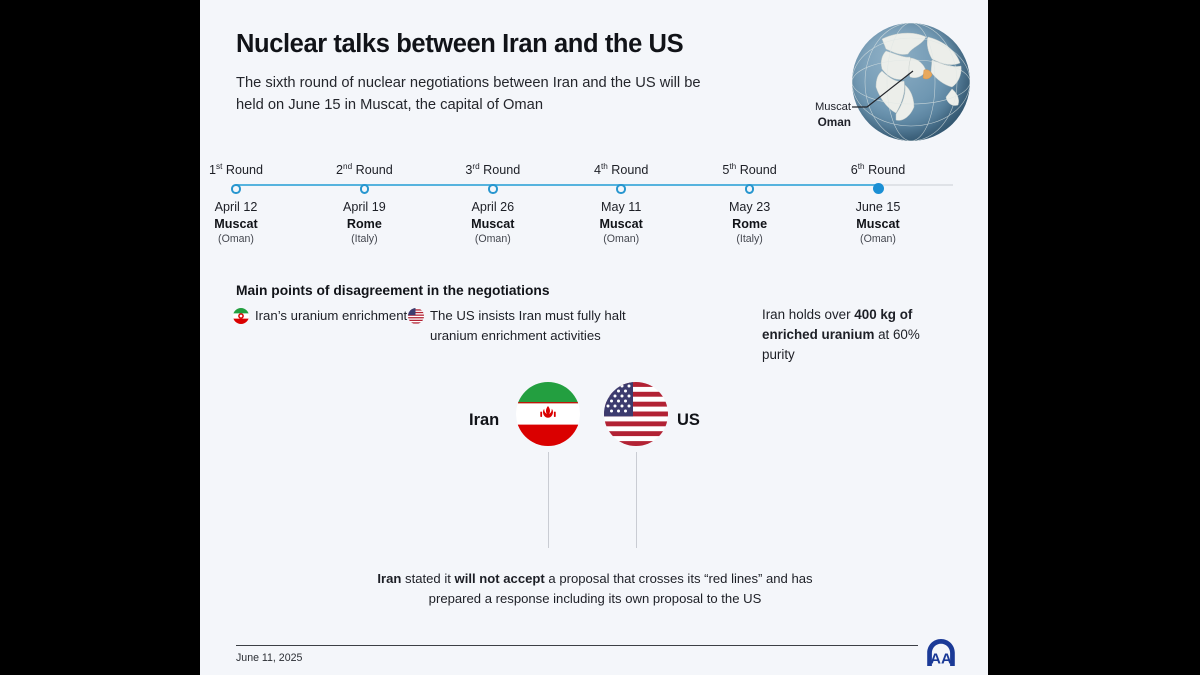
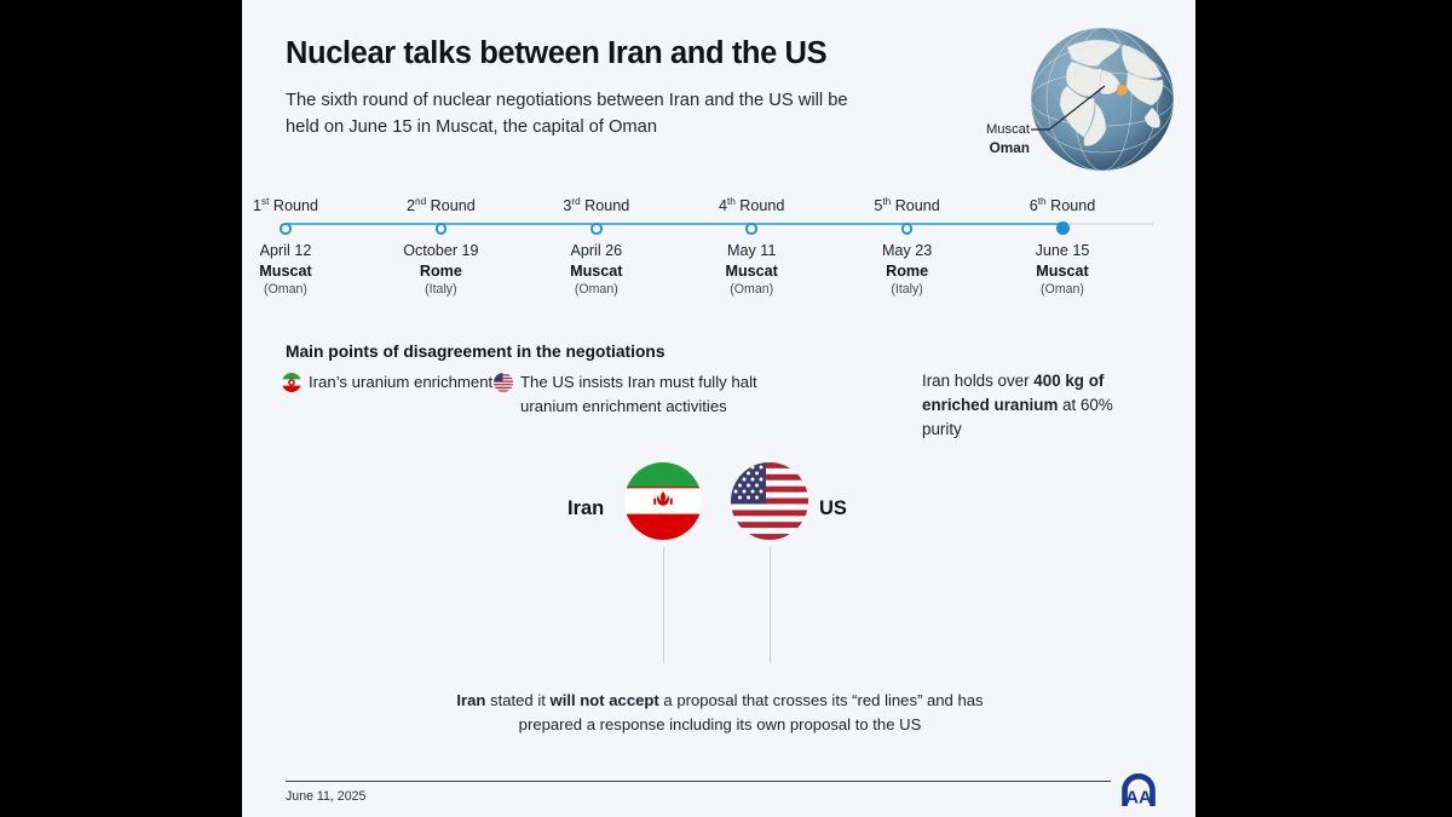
  Nuclear talks between Iran and the US
  The sixth round of nuclear negotiations between Iran and the US will be held on June 15 in Muscat, the capital of Oman
  Muscat
  Oman
  1st Round
  April 12
  Muscat
  (Oman)
  2nd Round
- April 19
+ October 19
  Rome
  (Italy)
  3rd Round
  April 26
  Muscat
  (Oman)
  4th Round
  May 11
  Muscat
  (Oman)
  5th Round
  May 23
  Rome
  (Italy)
  6th Round
  June 15
  Muscat
  (Oman)
  Main points of disagreement in the negotiations
  Iran’s uranium enrichment
  The US insists Iran must fully halt uranium enrichment activities
  Iran holds over 400 kg of enriched uranium at 60% purity
  Iran
  US
  Iran stated it will not accept a proposal that crosses its “red lines” and has prepared a response including its own proposal to the US
  June 11, 2025
  AA
